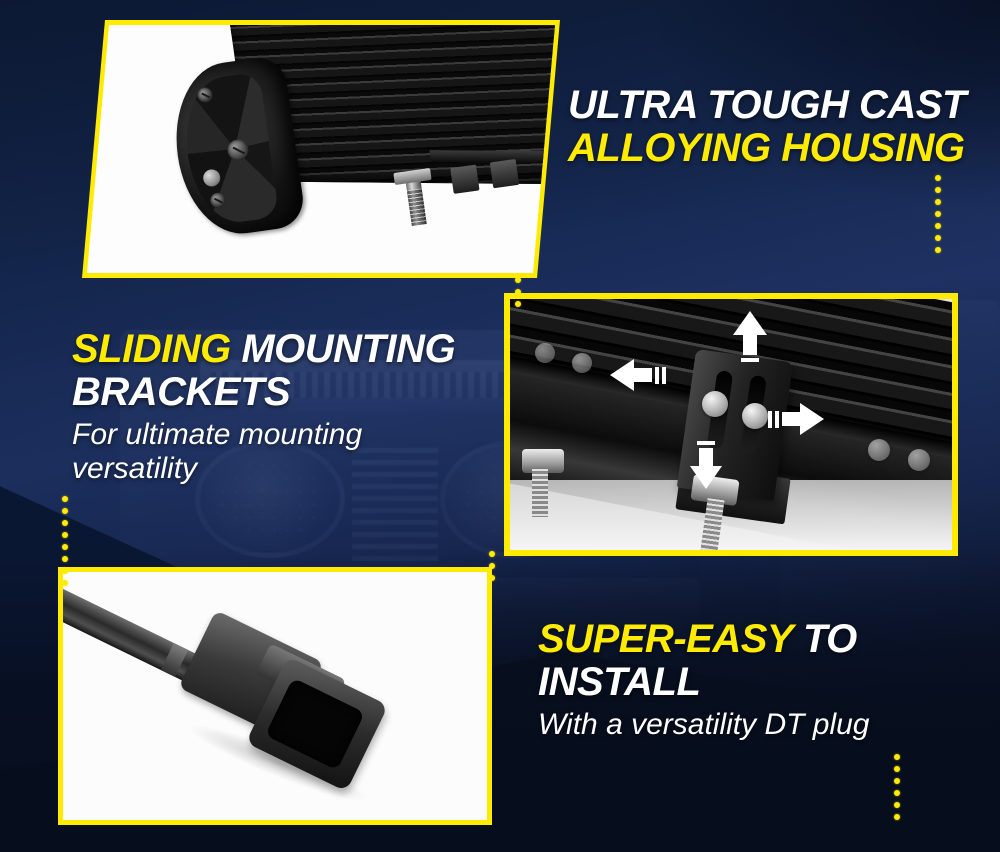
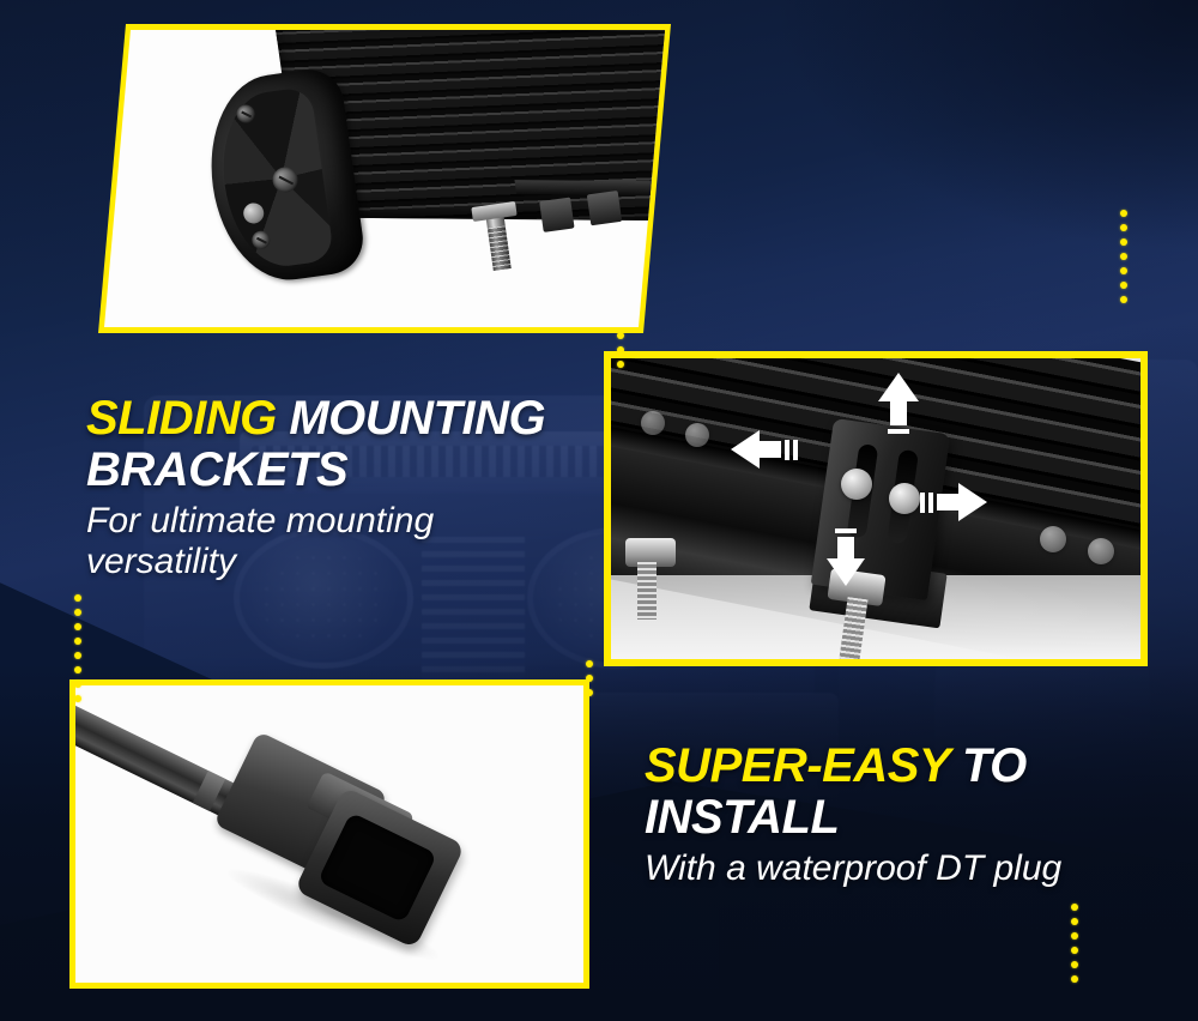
- ULTRA TOUGH CAST
- ALLOYING HOUSING
  SLIDING MOUNTING
  BRACKETS
  For ultimate mounting
  versatility
  SUPER-EASY TO
  INSTALL
- With a versatility DT plug
+ With a waterproof DT plug
